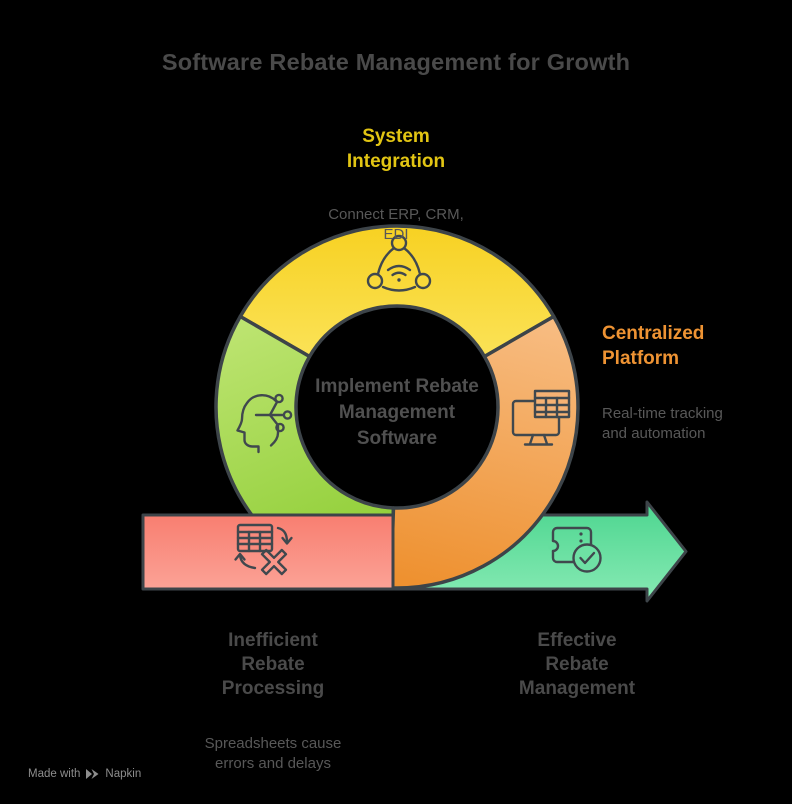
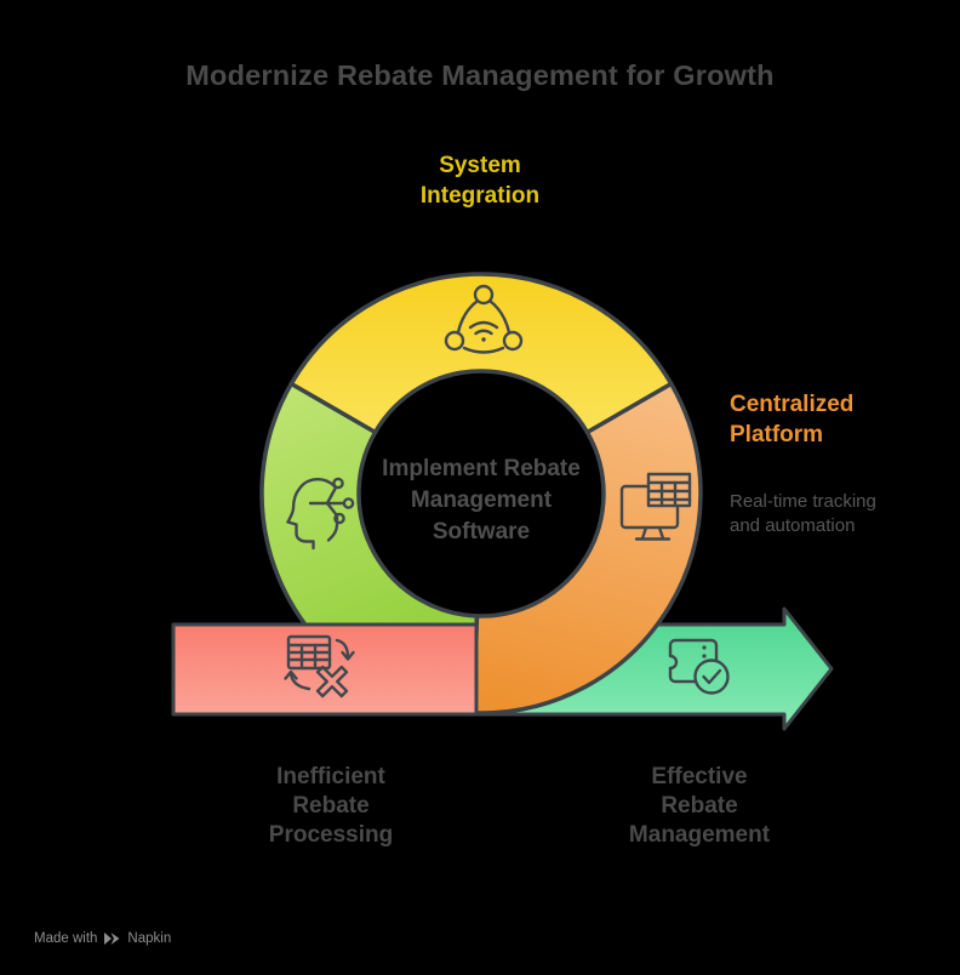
- Software Rebate Management for Growth
+ Modernize Rebate Management for Growth
  System
  Integration
- Connect ERP, CRM,
- EDI
  Centralized
  Platform
  Real-time tracking
  and automation
  Implement Rebate
  Management
  Software
  Inefficient
  Rebate
  Processing
- Spreadsheets cause
- errors and delays
  Effective
  Rebate
  Management
  Made with
  Napkin
